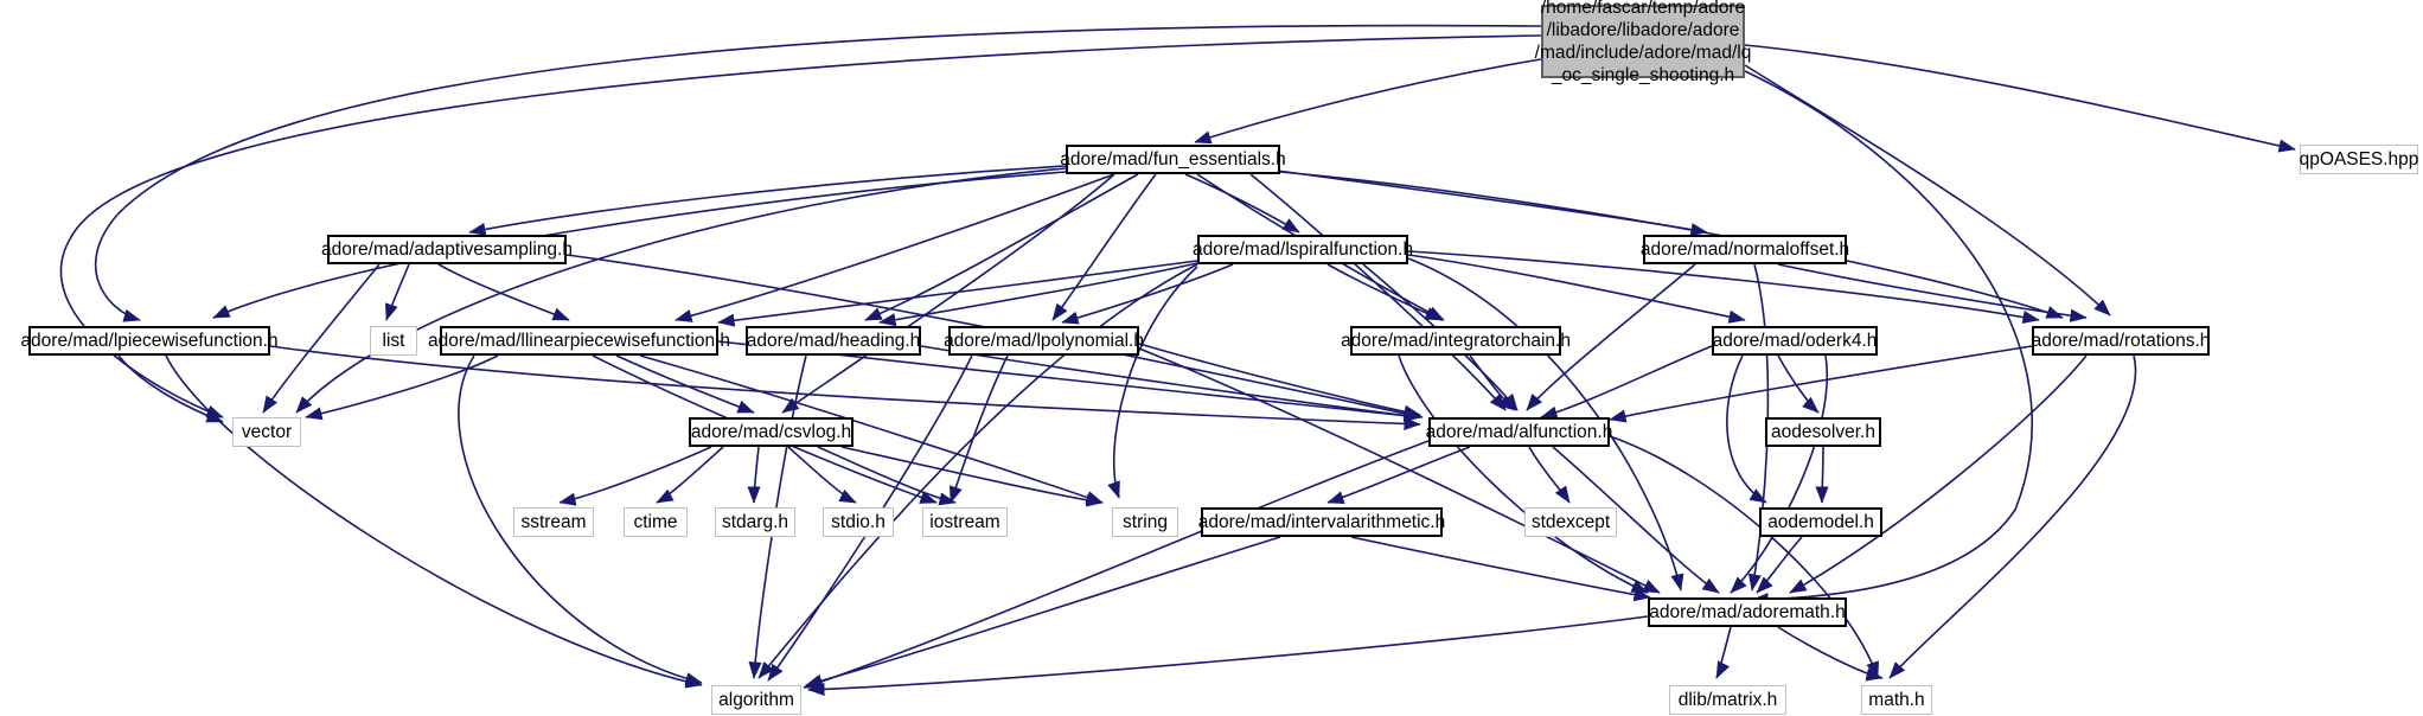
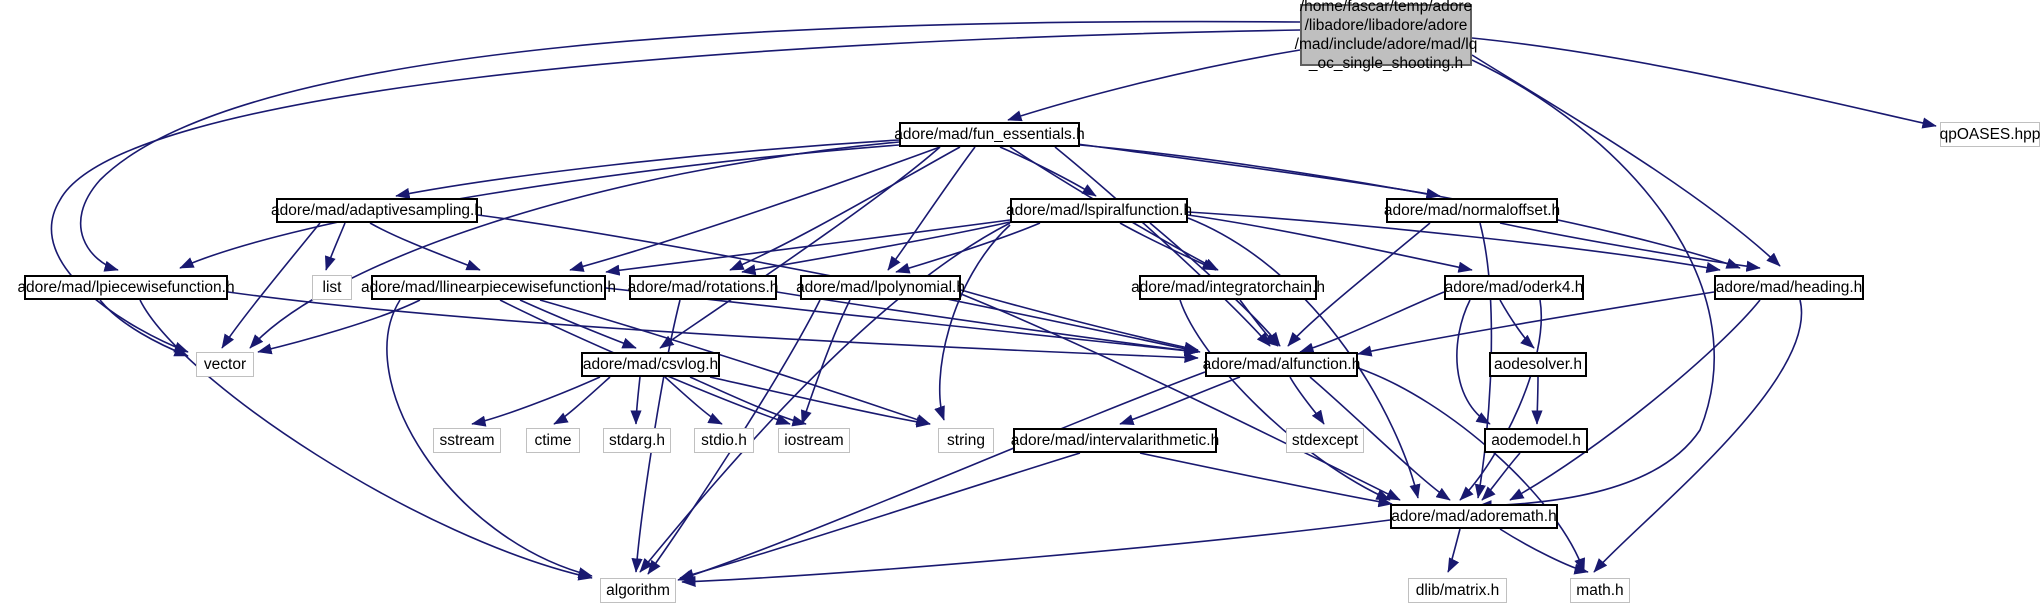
  /home/fascar/temp/adore
  /libadore/libadore/adore
  /mad/include/adore/mad/lq
  _oc_single_shooting.h
  qpOASES.hpp
  adore/mad/fun_essentials.h
  adore/mad/adaptivesampling.h
  adore/mad/lspiralfunction.h
  adore/mad/normaloffset.h
  adore/mad/lpiecewisefunction.h
  list
  adore/mad/llinearpiecewisefunction.h
- adore/mad/heading.h
+ adore/mad/rotations.h
  adore/mad/lpolynomial.h
  adore/mad/integratorchain.h
  adore/mad/oderk4.h
- adore/mad/rotations.h
+ adore/mad/heading.h
  vector
  adore/mad/csvlog.h
  adore/mad/alfunction.h
  aodesolver.h
  sstream
  ctime
  stdarg.h
  stdio.h
  iostream
  string
  adore/mad/intervalarithmetic.h
  stdexcept
  aodemodel.h
  adore/mad/adoremath.h
  algorithm
  dlib/matrix.h
  math.h
